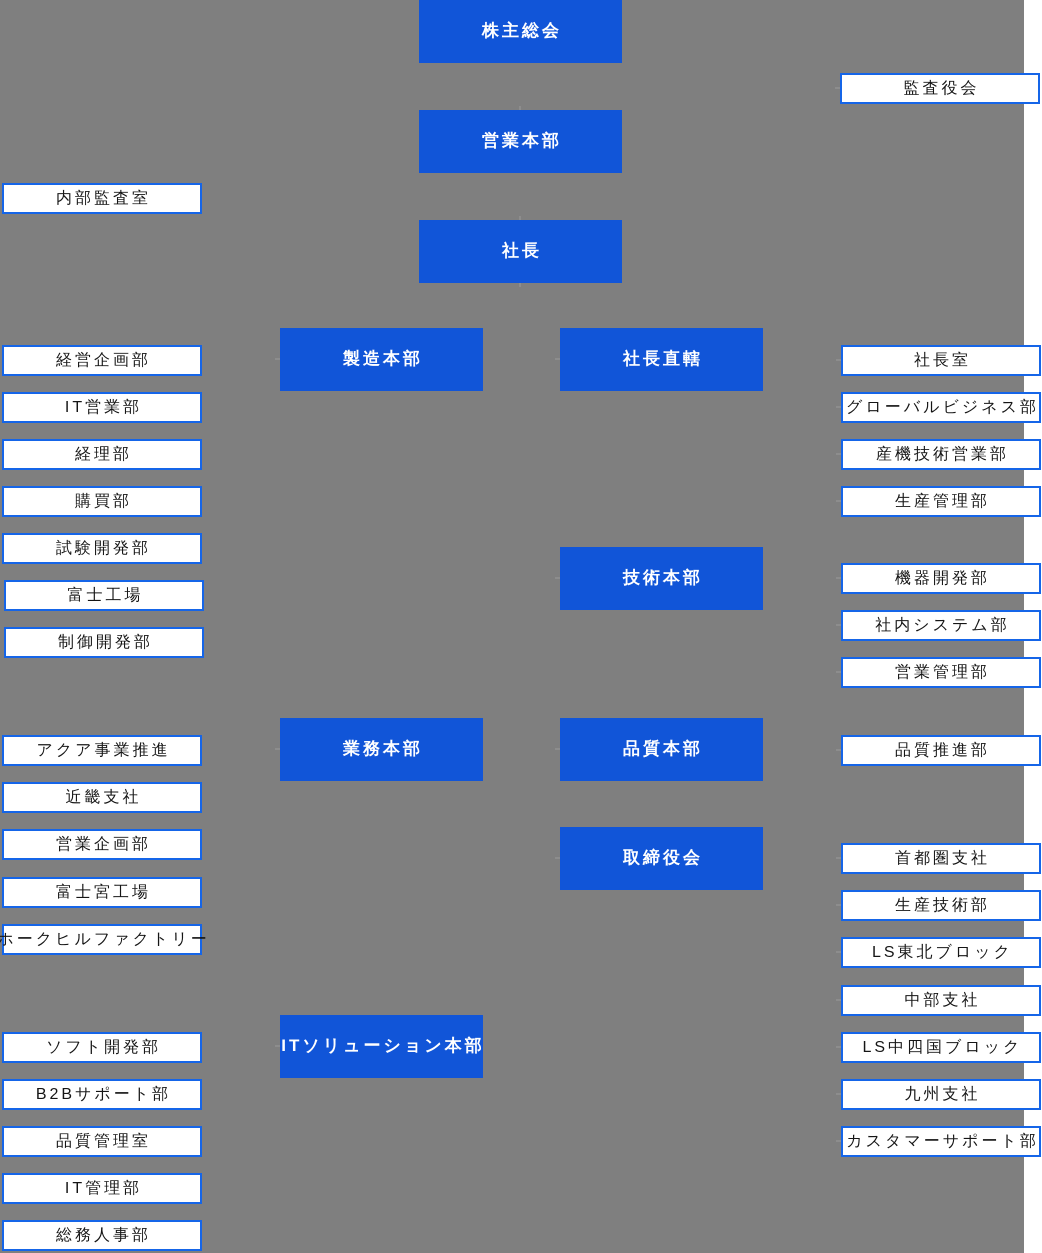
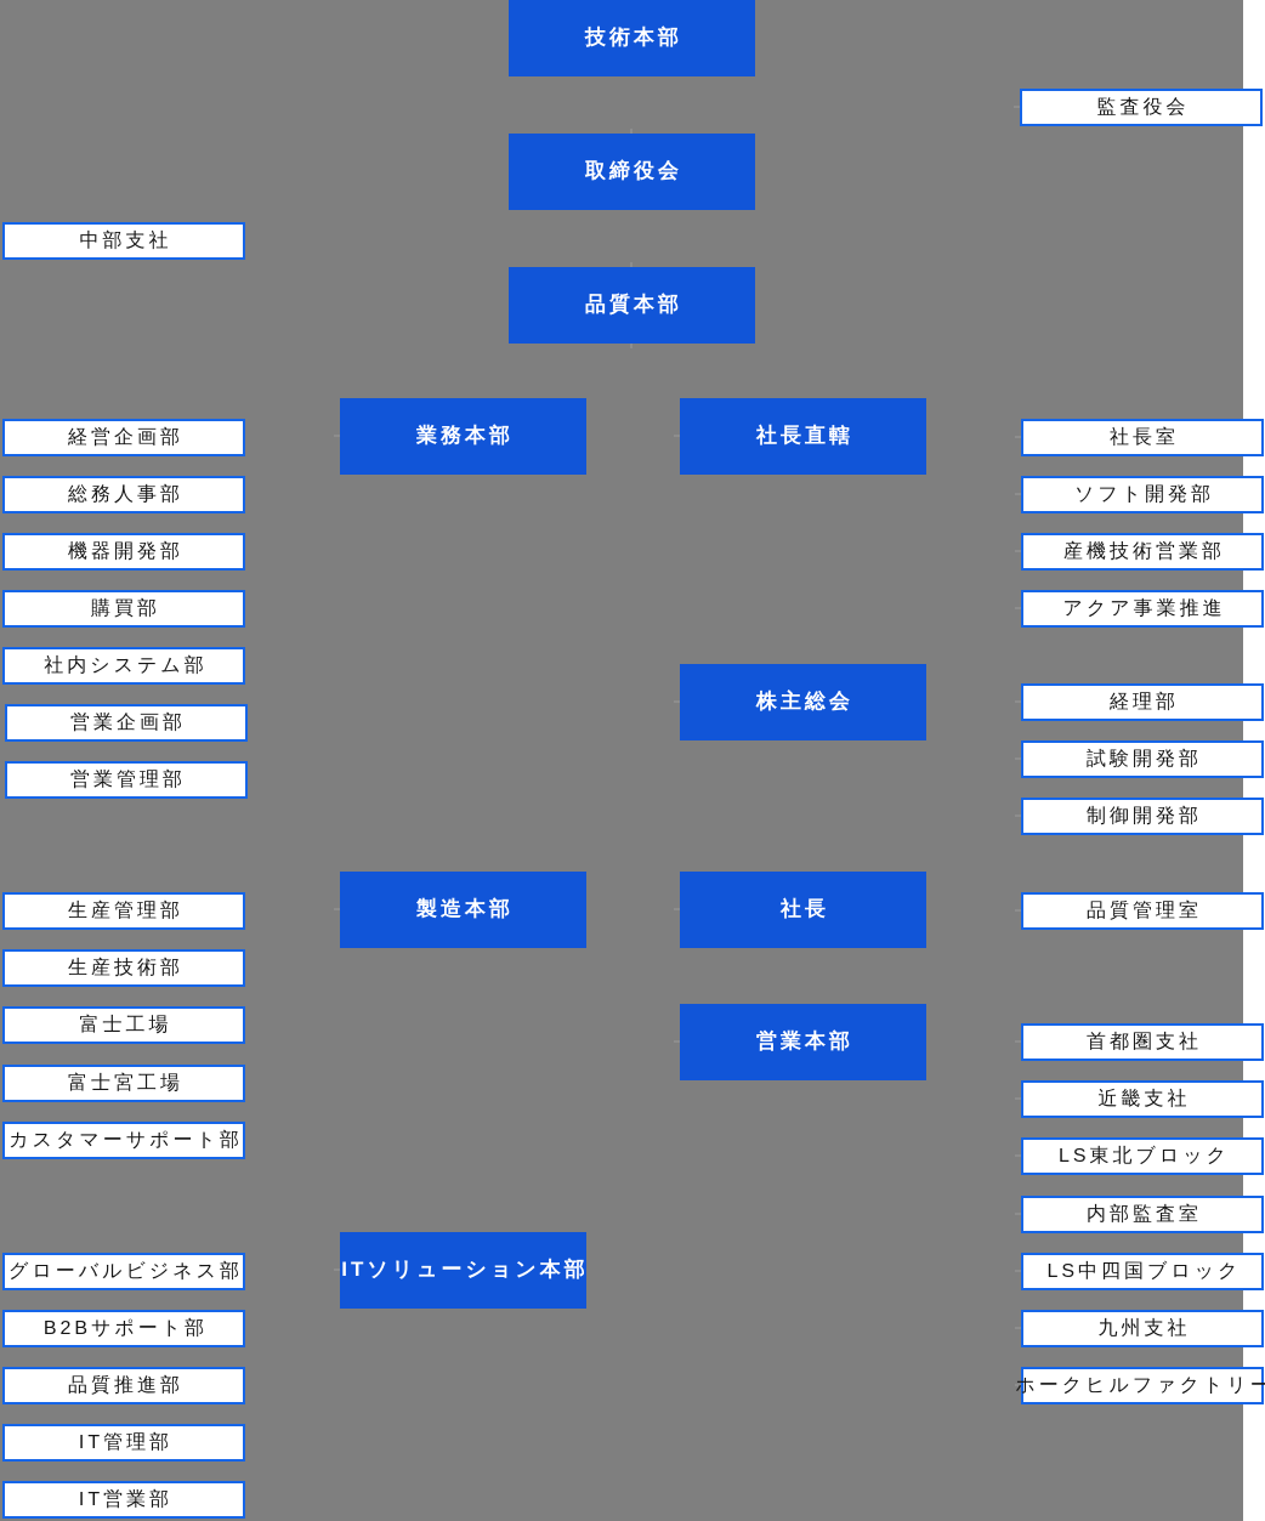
- 株主総会
+ 技術本部
- 営業本部
+ 取締役会
- 社長
+ 品質本部
- 製造本部
+ 業務本部
  社長直轄
- 技術本部
+ 株主総会
- 業務本部
+ 製造本部
- 品質本部
+ 社長
- 取締役会
+ 営業本部
  ITソリューション本部
  監査役会
- 内部監査室
+ 中部支社
  経営企画部
- IT営業部
+ 総務人事部
- 経理部
+ 機器開発部
  購買部
- 試験開発部
+ 社内システム部
- 富士工場
+ 営業企画部
- 制御開発部
+ 営業管理部
- アクア事業推進
+ 生産管理部
- 近畿支社
+ 生産技術部
- 営業企画部
+ 富士工場
  富士宮工場
- ホークヒルファクトリー
+ カスタマーサポート部
- ソフト開発部
+ グローバルビジネス部
  B2Bサポート部
- 品質管理室
+ 品質推進部
  IT管理部
- 総務人事部
+ IT営業部
  社長室
- グローバルビジネス部
+ ソフト開発部
  産機技術営業部
- 生産管理部
+ アクア事業推進
- 機器開発部
+ 経理部
- 社内システム部
+ 試験開発部
- 営業管理部
+ 制御開発部
- 品質推進部
+ 品質管理室
  首都圏支社
- 生産技術部
+ 近畿支社
  LS東北ブロック
- 中部支社
+ 内部監査室
  LS中四国ブロック
  九州支社
- カスタマーサポート部
+ ホークヒルファクトリー
